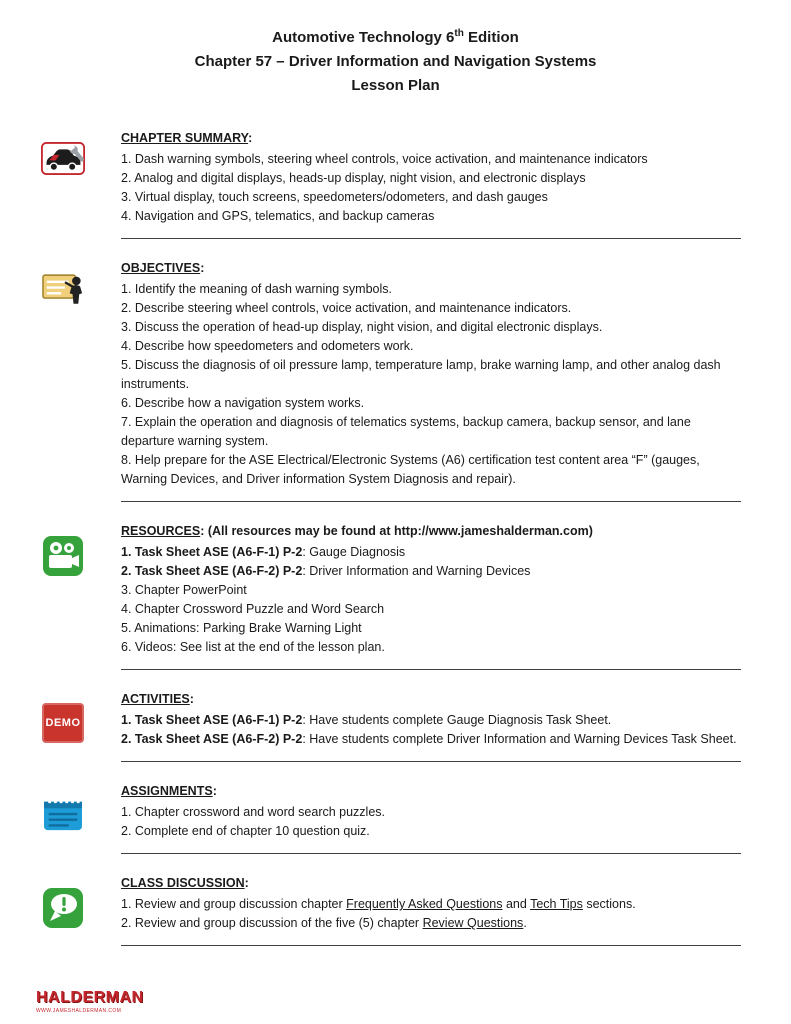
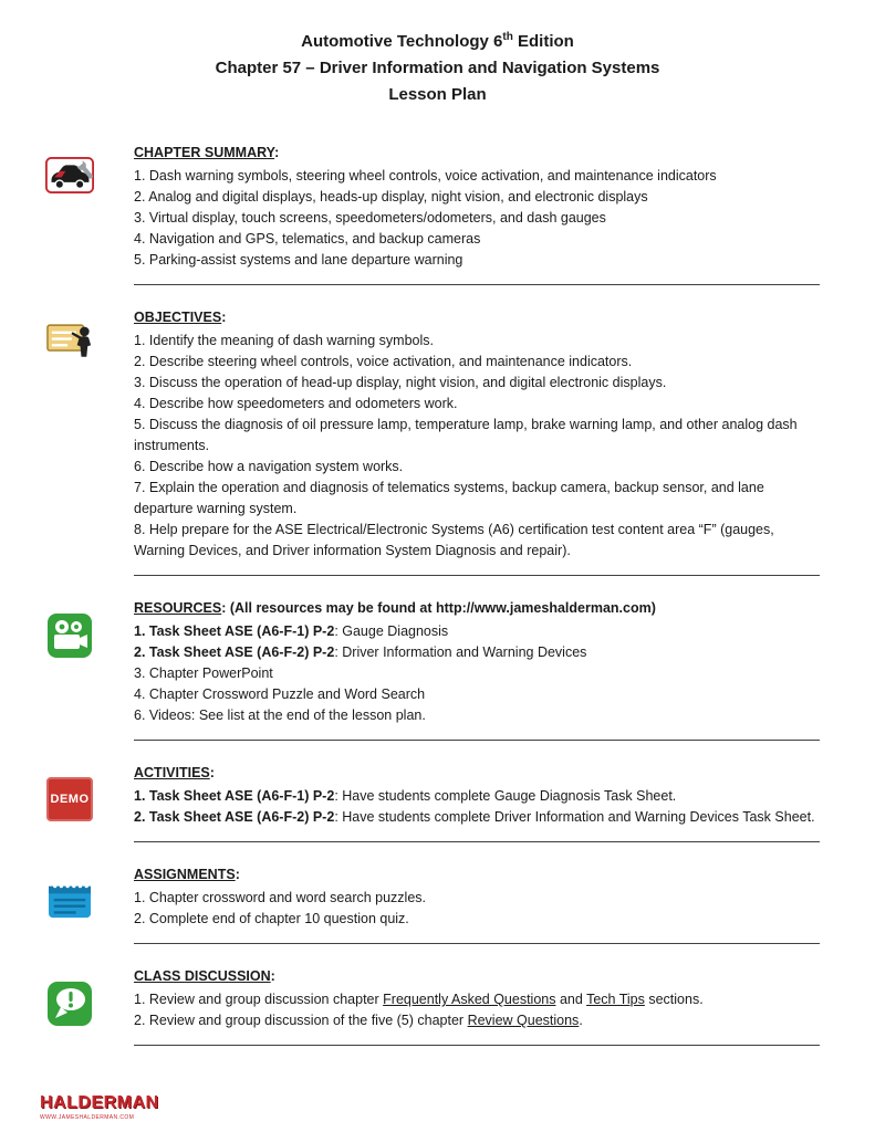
  Automotive Technology 6th Edition
  Chapter 57 – Driver Information and Navigation Systems
  Lesson Plan
  CHAPTER SUMMARY:
  1. Dash warning symbols, steering wheel controls, voice activation, and maintenance indicators
  2. Analog and digital displays, heads-up display, night vision, and electronic displays
  3. Virtual display, touch screens, speedometers/odometers, and dash gauges
  4. Navigation and GPS, telematics, and backup cameras
+ 5. Parking-assist systems and lane departure warning
  OBJECTIVES:
  1. Identify the meaning of dash warning symbols.
  2. Describe steering wheel controls, voice activation, and maintenance indicators.
  3. Discuss the operation of head-up display, night vision, and digital electronic displays.
  4. Describe how speedometers and odometers work.
  5. Discuss the diagnosis of oil pressure lamp, temperature lamp, brake warning lamp, and other analog dash instruments.
  6. Describe how a navigation system works.
  7. Explain the operation and diagnosis of telematics systems, backup camera, backup sensor, and lane departure warning system.
  8. Help prepare for the ASE Electrical/Electronic Systems (A6) certification test content area “F” (gauges, Warning Devices, and Driver information System Diagnosis and repair).
  RESOURCES: (All resources may be found at http://www.jameshalderman.com)
  1. Task Sheet ASE (A6-F-1) P-2: Gauge Diagnosis
  2. Task Sheet ASE (A6-F-2) P-2: Driver Information and Warning Devices
  3. Chapter PowerPoint
  4. Chapter Crossword Puzzle and Word Search
- 5. Animations: Parking Brake Warning Light
  6. Videos: See list at the end of the lesson plan.
  DEMO
  ACTIVITIES:
  1. Task Sheet ASE (A6-F-1) P-2: Have students complete Gauge Diagnosis Task Sheet.
  2. Task Sheet ASE (A6-F-2) P-2: Have students complete Driver Information and Warning Devices Task Sheet.
  ASSIGNMENTS:
  1. Chapter crossword and word search puzzles.
  2. Complete end of chapter 10 question quiz.
  CLASS DISCUSSION:
  1. Review and group discussion chapter Frequently Asked Questions and Tech Tips sections.
  2. Review and group discussion of the five (5) chapter Review Questions.
  HALDERMAN
